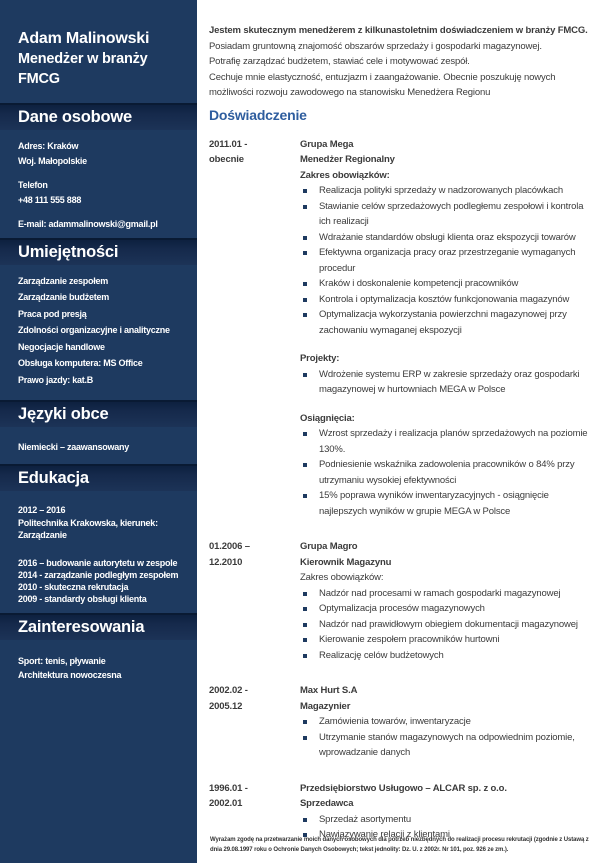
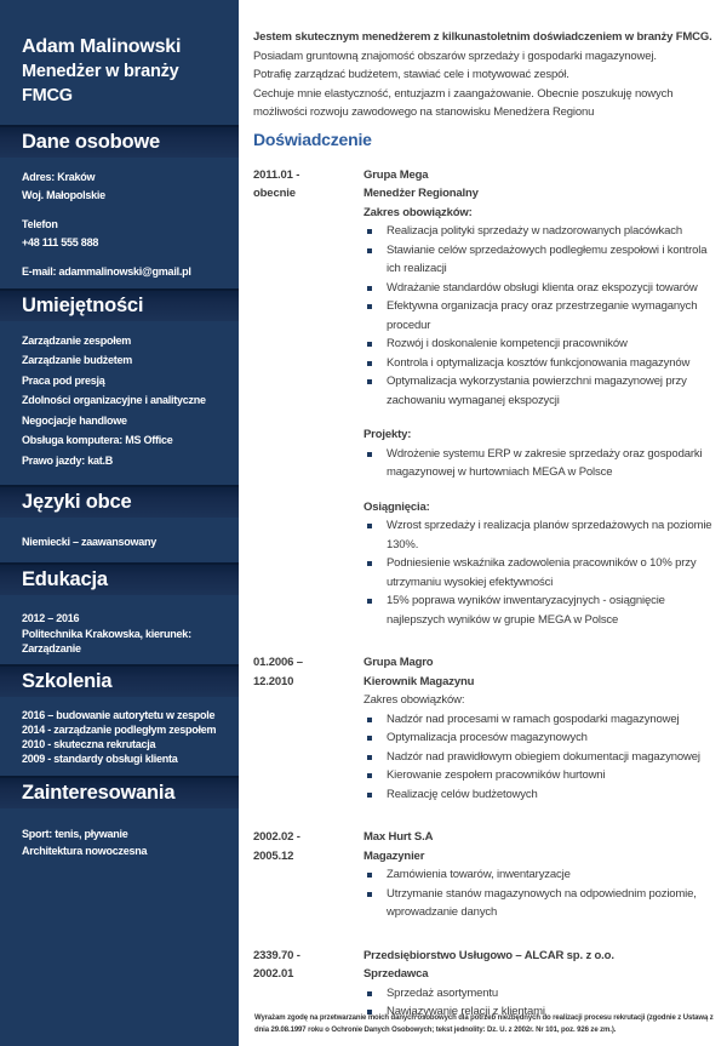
  Adam Malinowski
  Menedżer w branży FMCG
  Dane osobowe
  Adres: Kraków
  Woj. Małopolskie
  Telefon
  +48 111 555 888
  E-mail: adammalinowski@gmail.pl
  Umiejętności
  Zarządzanie zespołem
  Zarządzanie budżetem
  Praca pod presją
  Zdolności organizacyjne i analityczne
  Negocjacje handlowe
  Obsługa komputera: MS Office
  Prawo jazdy: kat.B
  Języki obce
  Niemiecki – zaawansowany
  Edukacja
  2012 – 2016
  Politechnika Krakowska, kierunek:
  Zarządzanie
+ Szkolenia
  2016 – budowanie autorytetu w zespole
  2014 - zarządzanie podległym zespołem
  2010 - skuteczna rekrutacja
  2009 - standardy obsługi klienta
  Zainteresowania
  Sport: tenis, pływanie
  Architektura nowoczesna
  Jestem skutecznym menedżerem z kilkunastoletnim doświadczeniem w branży FMCG.
  Posiadam gruntowną znajomość obszarów sprzedaży i gospodarki magazynowej.
  Potrafię zarządzać budżetem, stawiać cele i motywować zespół.
  Cechuje mnie elastyczność, entuzjazm i zaangażowanie. Obecnie poszukuję nowych możliwości rozwoju zawodowego na stanowisku Menedżera Regionu
  Doświadczenie
  2011.01 -
  obecnie
  Grupa Mega
  Menedżer Regionalny
  Zakres obowiązków:
  Realizacja polityki sprzedaży w nadzorowanych placówkach
  Stawianie celów sprzedażowych podległemu zespołowi i kontrola ich realizacji
  Wdrażanie standardów obsługi klienta oraz ekspozycji towarów
  Efektywna organizacja pracy oraz przestrzeganie wymaganych procedur
- Kraków i doskonalenie kompetencji pracowników
+ Rozwój i doskonalenie kompetencji pracowników
  Kontrola i optymalizacja kosztów funkcjonowania magazynów
  Optymalizacja wykorzystania powierzchni magazynowej przy zachowaniu wymaganej ekspozycji
  Projekty:
  Wdrożenie systemu ERP w zakresie sprzedaży oraz gospodarki magazynowej w hurtowniach MEGA w Polsce
  Osiągnięcia:
  Wzrost sprzedaży i realizacja planów sprzedażowych na poziomie 130%.
- Podniesienie wskaźnika zadowolenia pracowników o 84% przy utrzymaniu wysokiej efektywności
+ Podniesienie wskaźnika zadowolenia pracowników o 10% przy utrzymaniu wysokiej efektywności
  15% poprawa wyników inwentaryzacyjnych - osiągnięcie najlepszych wyników w grupie MEGA w Polsce
  01.2006 –
  12.2010
  Grupa Magro
  Kierownik Magazynu
  Zakres obowiązków:
  Nadzór nad procesami w ramach gospodarki magazynowej
  Optymalizacja procesów magazynowych
  Nadzór nad prawidłowym obiegiem dokumentacji magazynowej
  Kierowanie zespołem pracowników hurtowni
  Realizację celów budżetowych
  2002.02 -
  2005.12
  Max Hurt S.A
  Magazynier
  Zamówienia towarów, inwentaryzacje
  Utrzymanie stanów magazynowych na odpowiednim poziomie, wprowadzanie danych
- 1996.01 -
+ 2339.70 -
  2002.01
  Przedsiębiorstwo Usługowo – ALCAR sp. z o.o.
  Sprzedawca
  Sprzedaż asortymentu
  Nawiązywanie relacji z klientami
